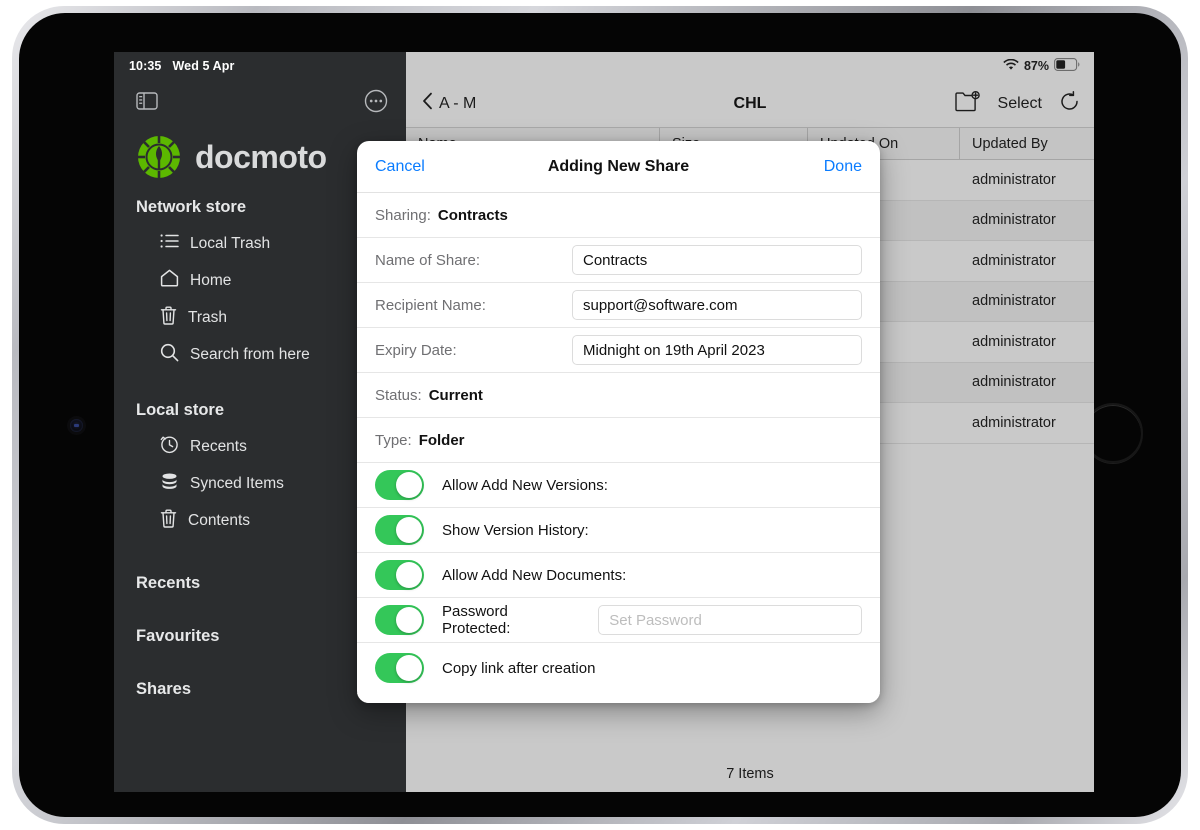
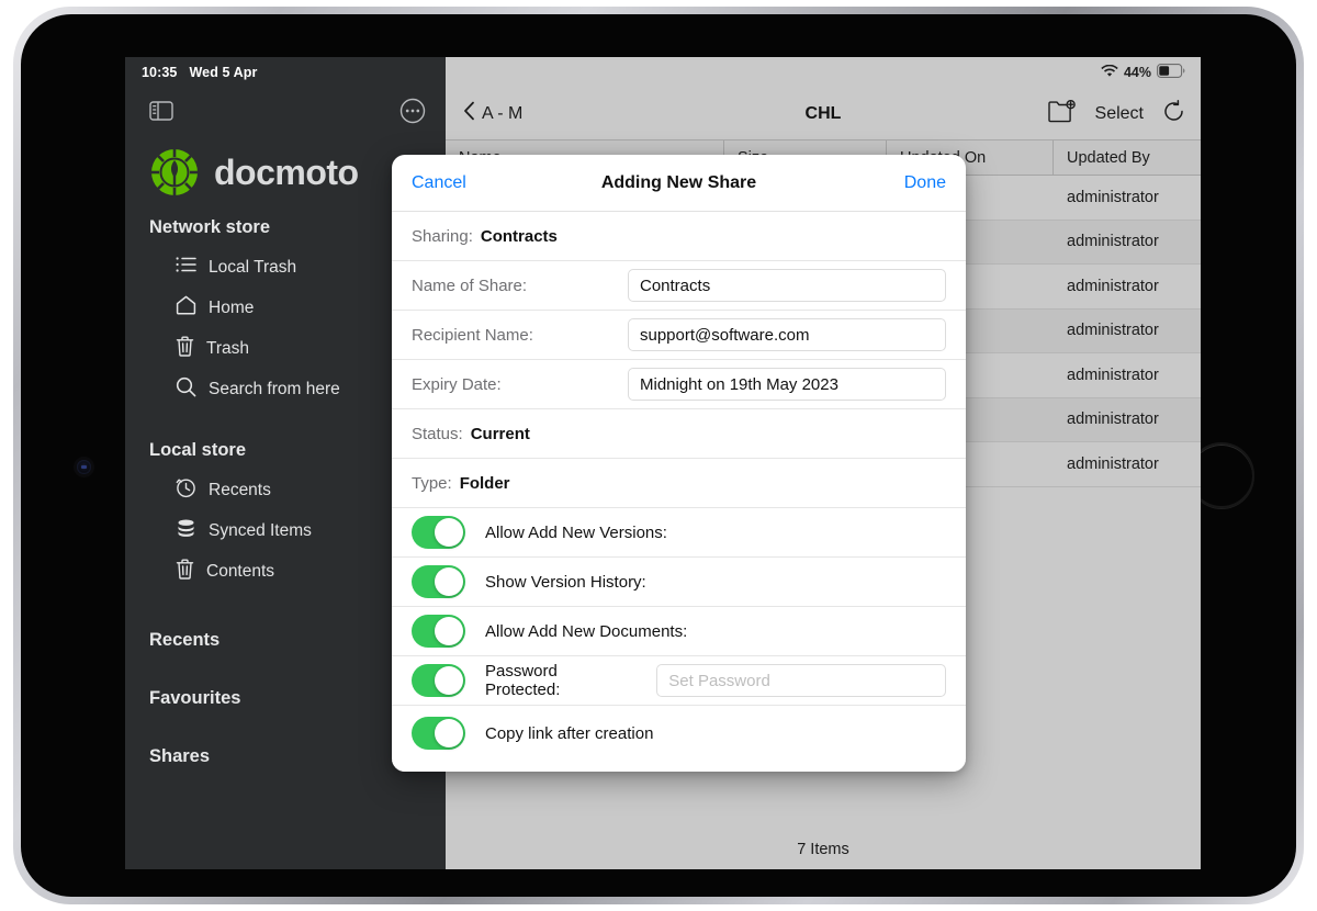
  10:35
  Wed 5 Apr
  docmoto
  Network store
  Local Trash
  Home
  Trash
  Search from here
  Local store
  Recents
  Synced Items
  Contents
  Recents
  Favourites
  Shares
- 87%
+ 44%
  A - M
  CHL
  Select
  Updated By
  administrator
  administrator
  administrator
  administrator
  administrator
  administrator
  administrator
  7 Items
  Cancel
  Adding New Share
  Done
  Sharing:
  Contracts
  Name of Share:
  Contracts
  Recipient Name:
  support@software.com
  Expiry Date:
- Midnight on 19th April 2023
+ Midnight on 19th May 2023
  Status:
  Current
  Type:
  Folder
  Allow Add New Versions:
  Show Version History:
  Allow Add New Documents:
  Password Protected:
  Set Password
  Copy link after creation
